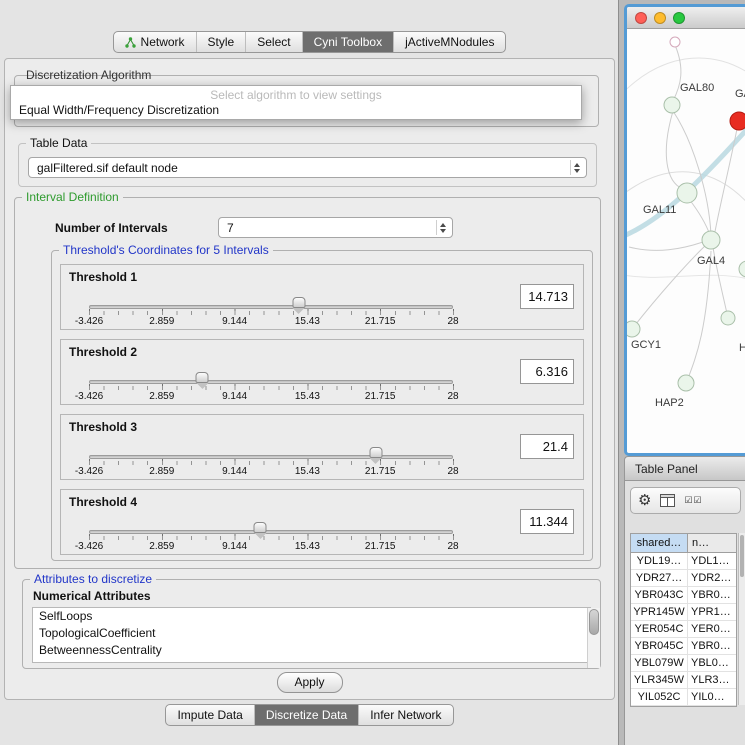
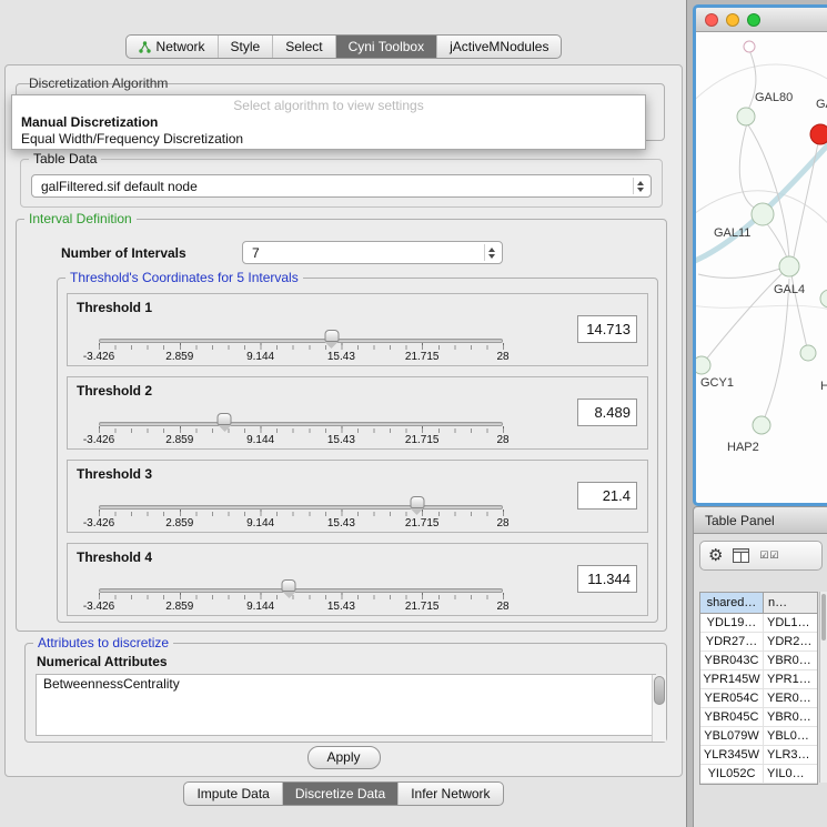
  Network
  Style
  Select
  Cyni Toolbox
  jActiveMNodules
  Discretization Algorithm
  Select algorithm to view settings
+ Manual Discretization
  Equal Width/Frequency Discretization
  Table Data
  galFiltered.sif default node
  Interval Definition
  Number of Intervals
  7
  Threshold's Coordinates for 5 Intervals
  Threshold 1
  -3.426
  2.859
  9.144
  15.43
  21.715
  28
  14.713
  Threshold 2
  -3.426
  2.859
  9.144
  15.43
  21.715
  28
- 6.316
+ 8.489
  Threshold 3
  -3.426
  2.859
  9.144
  15.43
  21.715
  28
  21.4
  Threshold 4
  -3.426
  2.859
  9.144
  15.43
  21.715
  28
  11.344
  Attributes to discretize
  Numerical Attributes
- SelfLoops
- TopologicalCoefficient
  BetweennessCentrality
  Apply
  Impute Data
  Discretize Data
  Infer Network
  GAL80
  GAL11
  GAL4
  GCY1
  HAP2
  H
  Table Panel
  ⚙
  ☑☑
  shared…
  n…
  YDL19…
  YDL1…
  YDR27…
  YDR2…
  YBR043C
  YBR0…
  YPR145W
  YPR1…
  YER054C
  YER0…
  YBR045C
  YBR0…
  YBL079W
  YBL0…
  YLR345W
  YLR3…
  YIL052C
  YIL0…
